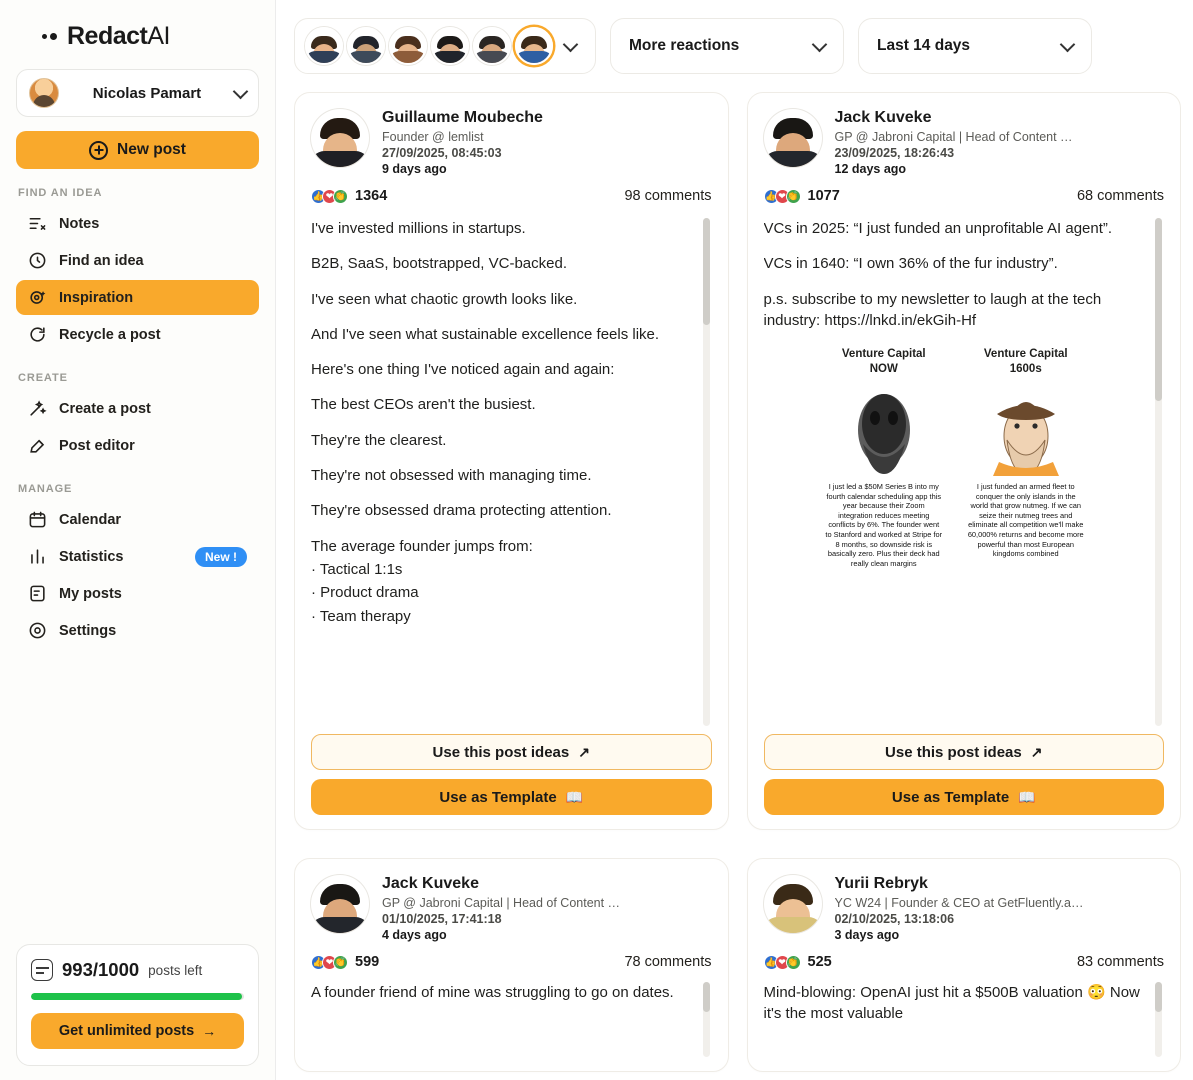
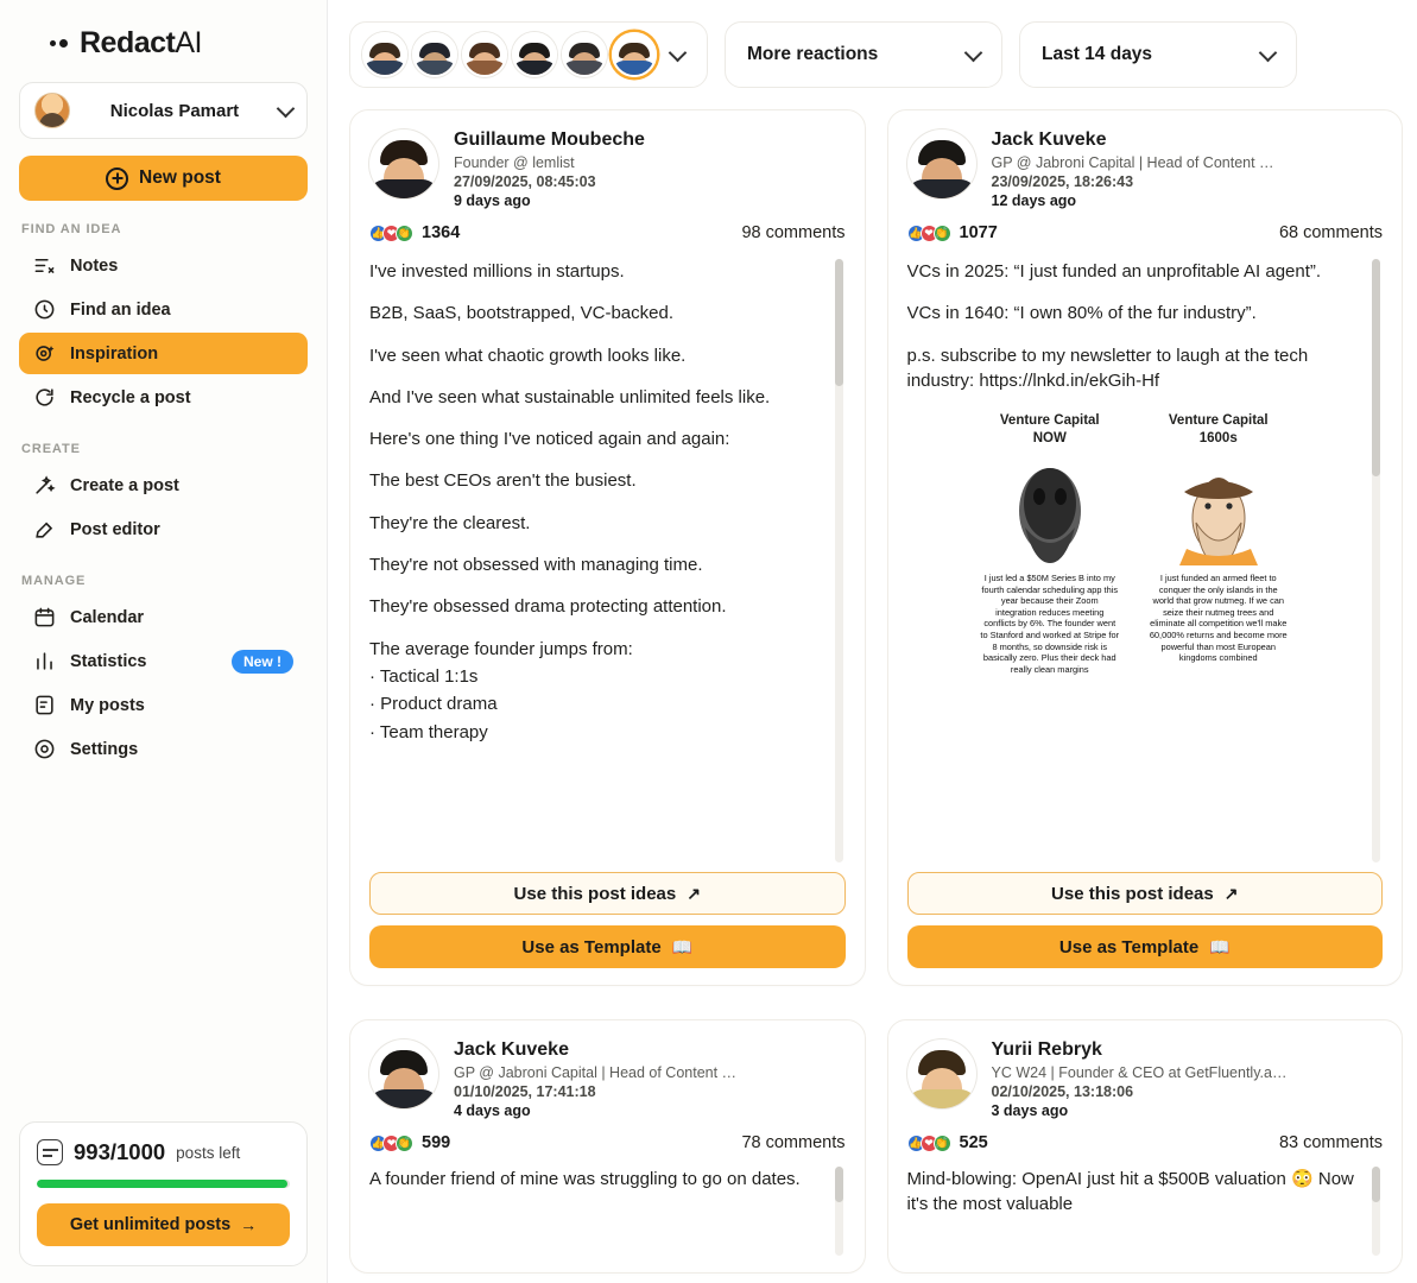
  RedactAI
  Nicolas Pamart
  New post
  FIND AN IDEA
  Notes
  Find an idea
  Inspiration
  Recycle a post
  CREATE
  Create a post
  Post editor
  MANAGE
  Calendar
  Statistics
  New !
  My posts
  Settings
  993/1000
  posts left
  Get unlimited posts
  →
  More reactions
  Last 14 days
  Guillaume Moubeche
  Founder @ lemlist
  27/09/2025, 08:45:03
  9 days ago
  👍
  ❤
  👏
  1364
  98 comments
  I've invested millions in startups.
  B2B, SaaS, bootstrapped, VC-backed.
  I've seen what chaotic growth looks like.
- And I've seen what sustainable excellence feels like.
+ And I've seen what sustainable unlimited feels like.
  Here's one thing I've noticed again and again:
  The best CEOs aren't the busiest.
  They're the clearest.
  They're not obsessed with managing time.
  They're obsessed drama protecting attention.
  The average founder jumps from:
  · Tactical 1:1s
  · Product drama
  · Team therapy
  Use this post ideas
  ↗
  Use as Template
  📖
  Jack Kuveke
  GP @ Jabroni Capital | Head of Content …
  23/09/2025, 18:26:43
  12 days ago
  👍
  ❤
  👏
  1077
  68 comments
  VCs in 2025: “I just funded an unprofitable AI agent”.
- VCs in 1640: “I own 36% of the fur industry”.
+ VCs in 1640: “I own 80% of the fur industry”.
  p.s. subscribe to my newsletter to laugh at the tech industry: https://lnkd.in/ekGih-Hf
  Venture Capital
  NOW
  I just led a $50M Series B into my fourth calendar scheduling app this year because their Zoom integration reduces meeting conflicts by 6%. The founder went to Stanford and worked at Stripe for 8 months, so downside risk is basically zero. Plus their deck had really clean margins
  Venture Capital
  1600s
  I just funded an armed fleet to conquer the only islands in the world that grow nutmeg. If we can seize their nutmeg trees and eliminate all competition we'll make 60,000% returns and become more powerful than most European kingdoms combined
  Use this post ideas
  ↗
  Use as Template
  📖
  Jack Kuveke
  GP @ Jabroni Capital | Head of Content …
  01/10/2025, 17:41:18
  4 days ago
  👍
  ❤
  👏
  599
  78 comments
  A founder friend of mine was struggling to go on dates.
  Yurii Rebryk
  YC W24 | Founder & CEO at GetFluently.a…
  02/10/2025, 13:18:06
  3 days ago
  👍
  ❤
  👏
  525
  83 comments
  Mind-blowing: OpenAI just hit a $500B valuation 😳 Now it's the most valuable
